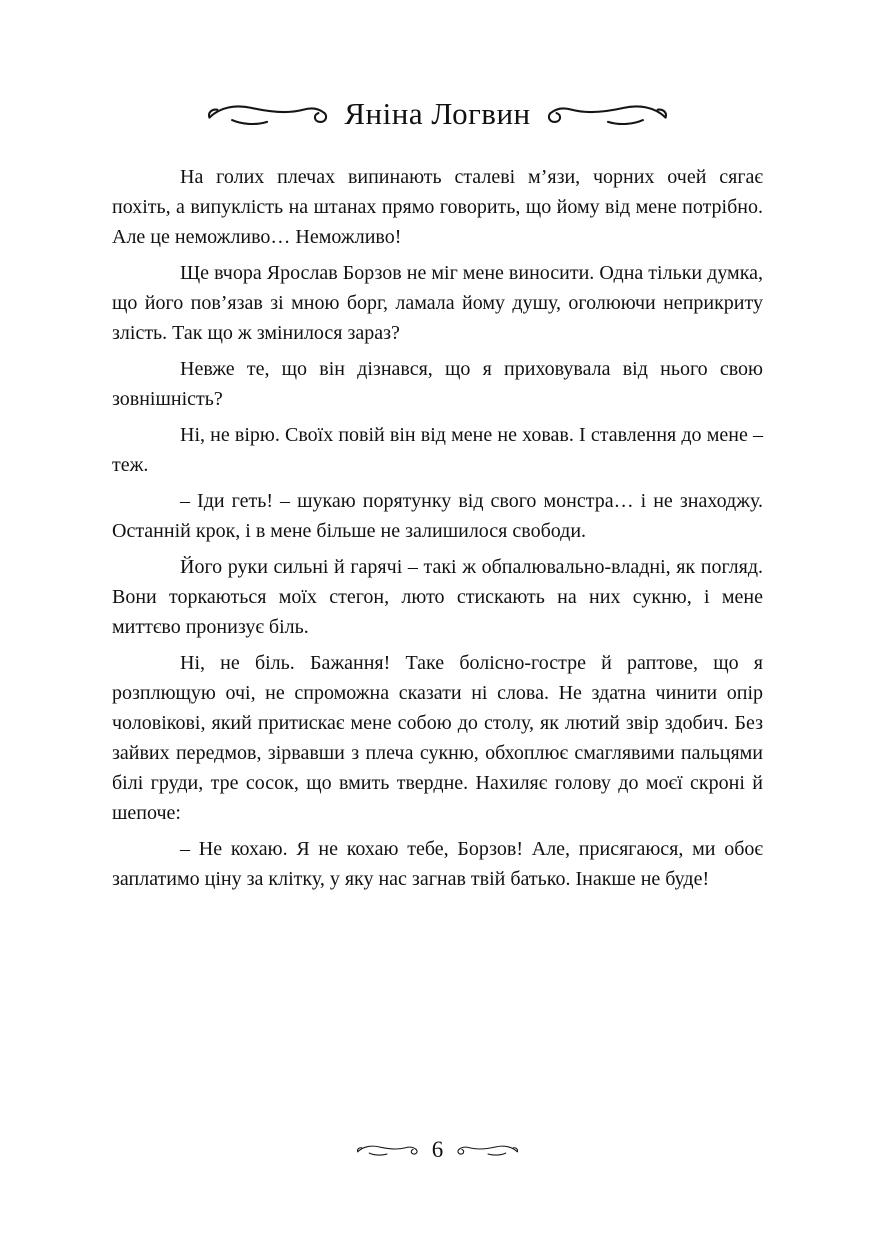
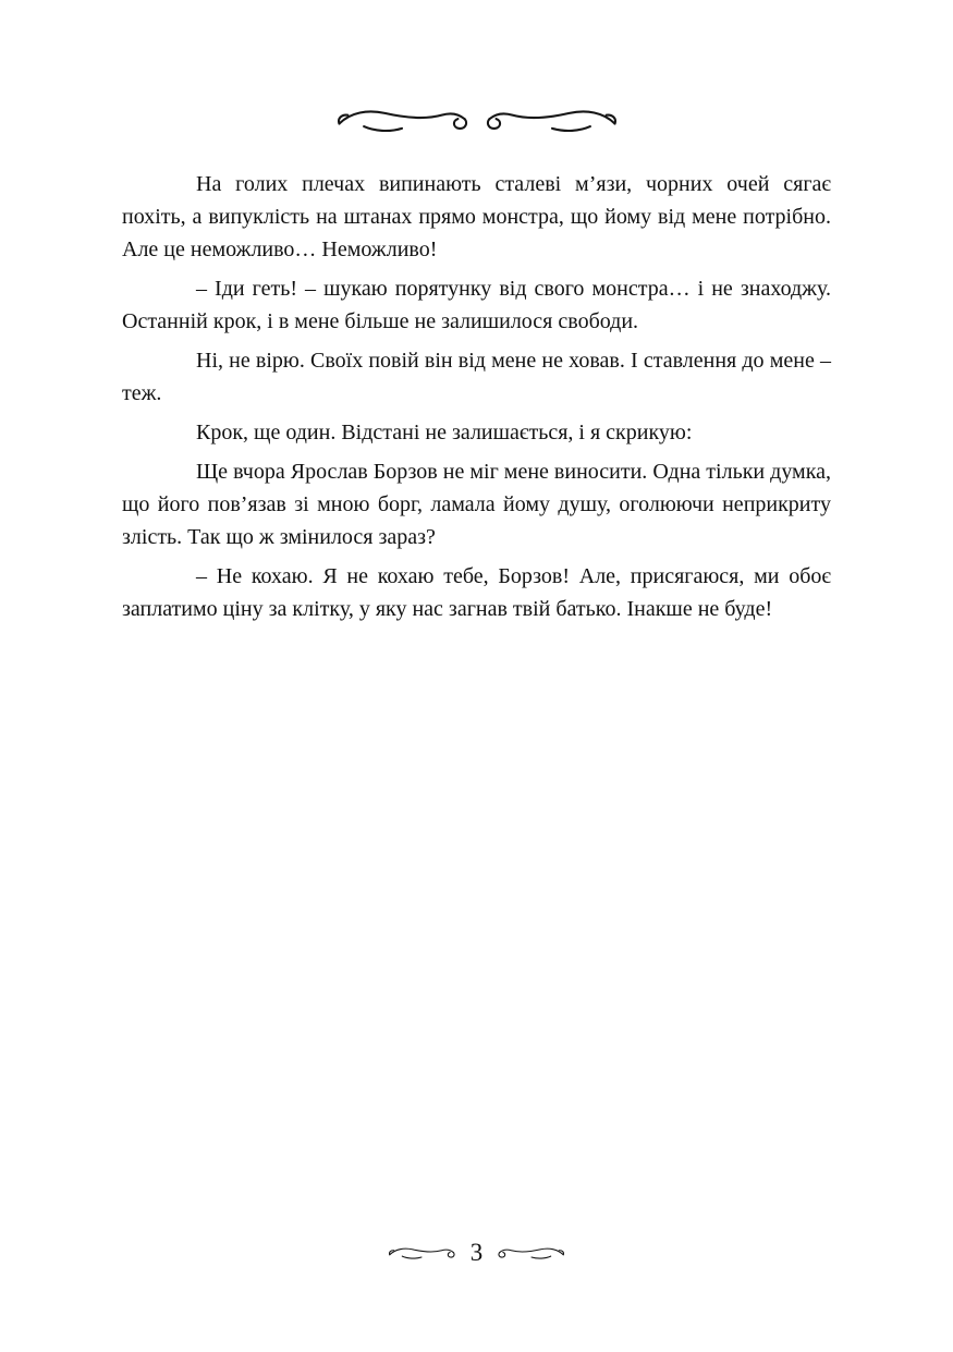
- Яніна Логвин
- На голих плечах випинають сталеві м’язи, чорних очей сягає похіть, а випуклість на штанах прямо говорить, що йому від мене потрібно. Але це неможливо… Неможливо!
+ На голих плечах випинають сталеві м’язи, чорних очей сягає похіть, а випуклість на штанах прямо монстра, що йому від мене потрібно. Але це неможливо… Неможливо!
- Ще вчора Ярослав Борзов не міг мене виносити. Одна тільки думка, що його пов’язав зі мною борг, ламала йому душу, оголюючи неприкриту злість. Так що ж змінилося зараз?
+ – Іди геть! – шукаю порятунку від свого монстра… і не знаходжу. Останній крок, і в мене більше не залишилося свободи.
- Невже те, що він дізнався, що я приховувала від нього свою зовнішність?
  Ні, не вірю. Своїх повій він від мене не ховав. І ставлення до мене – теж.
+ Крок, ще один. Відстані не залишається, і я скрикую:
- – Іди геть! – шукаю порятунку від свого монстра… і не знаходжу. Останній крок, і в мене більше не залишилося свободи.
+ Ще вчора Ярослав Борзов не міг мене виносити. Одна тільки думка, що його пов’язав зі мною борг, ламала йому душу, оголюючи неприкриту злість. Так що ж змінилося зараз?
- Його руки сильні й гарячі – такі ж обпалювально-владні, як погляд. Вони торкаються моїх стегон, люто стискають на них сукню, і мене миттєво пронизує біль.
- Ні, не біль. Бажання! Таке болісно-гостре й раптове, що я розплющую очі, не спроможна сказати ні слова. Не здатна чинити опір чоловікові, який притискає мене собою до столу, як лютий звір здобич. Без зайвих передмов, зірвавши з плеча сукню, обхоплює смаглявими пальцями білі груди, тре сосок, що вмить твердне. Нахиляє голову до моєї скроні й шепоче:
  – Не кохаю. Я не кохаю тебе, Борзов! Але, присягаюся, ми обоє заплатимо ціну за клітку, у яку нас загнав твій батько. Інакше не буде!
- 6
+ 3
